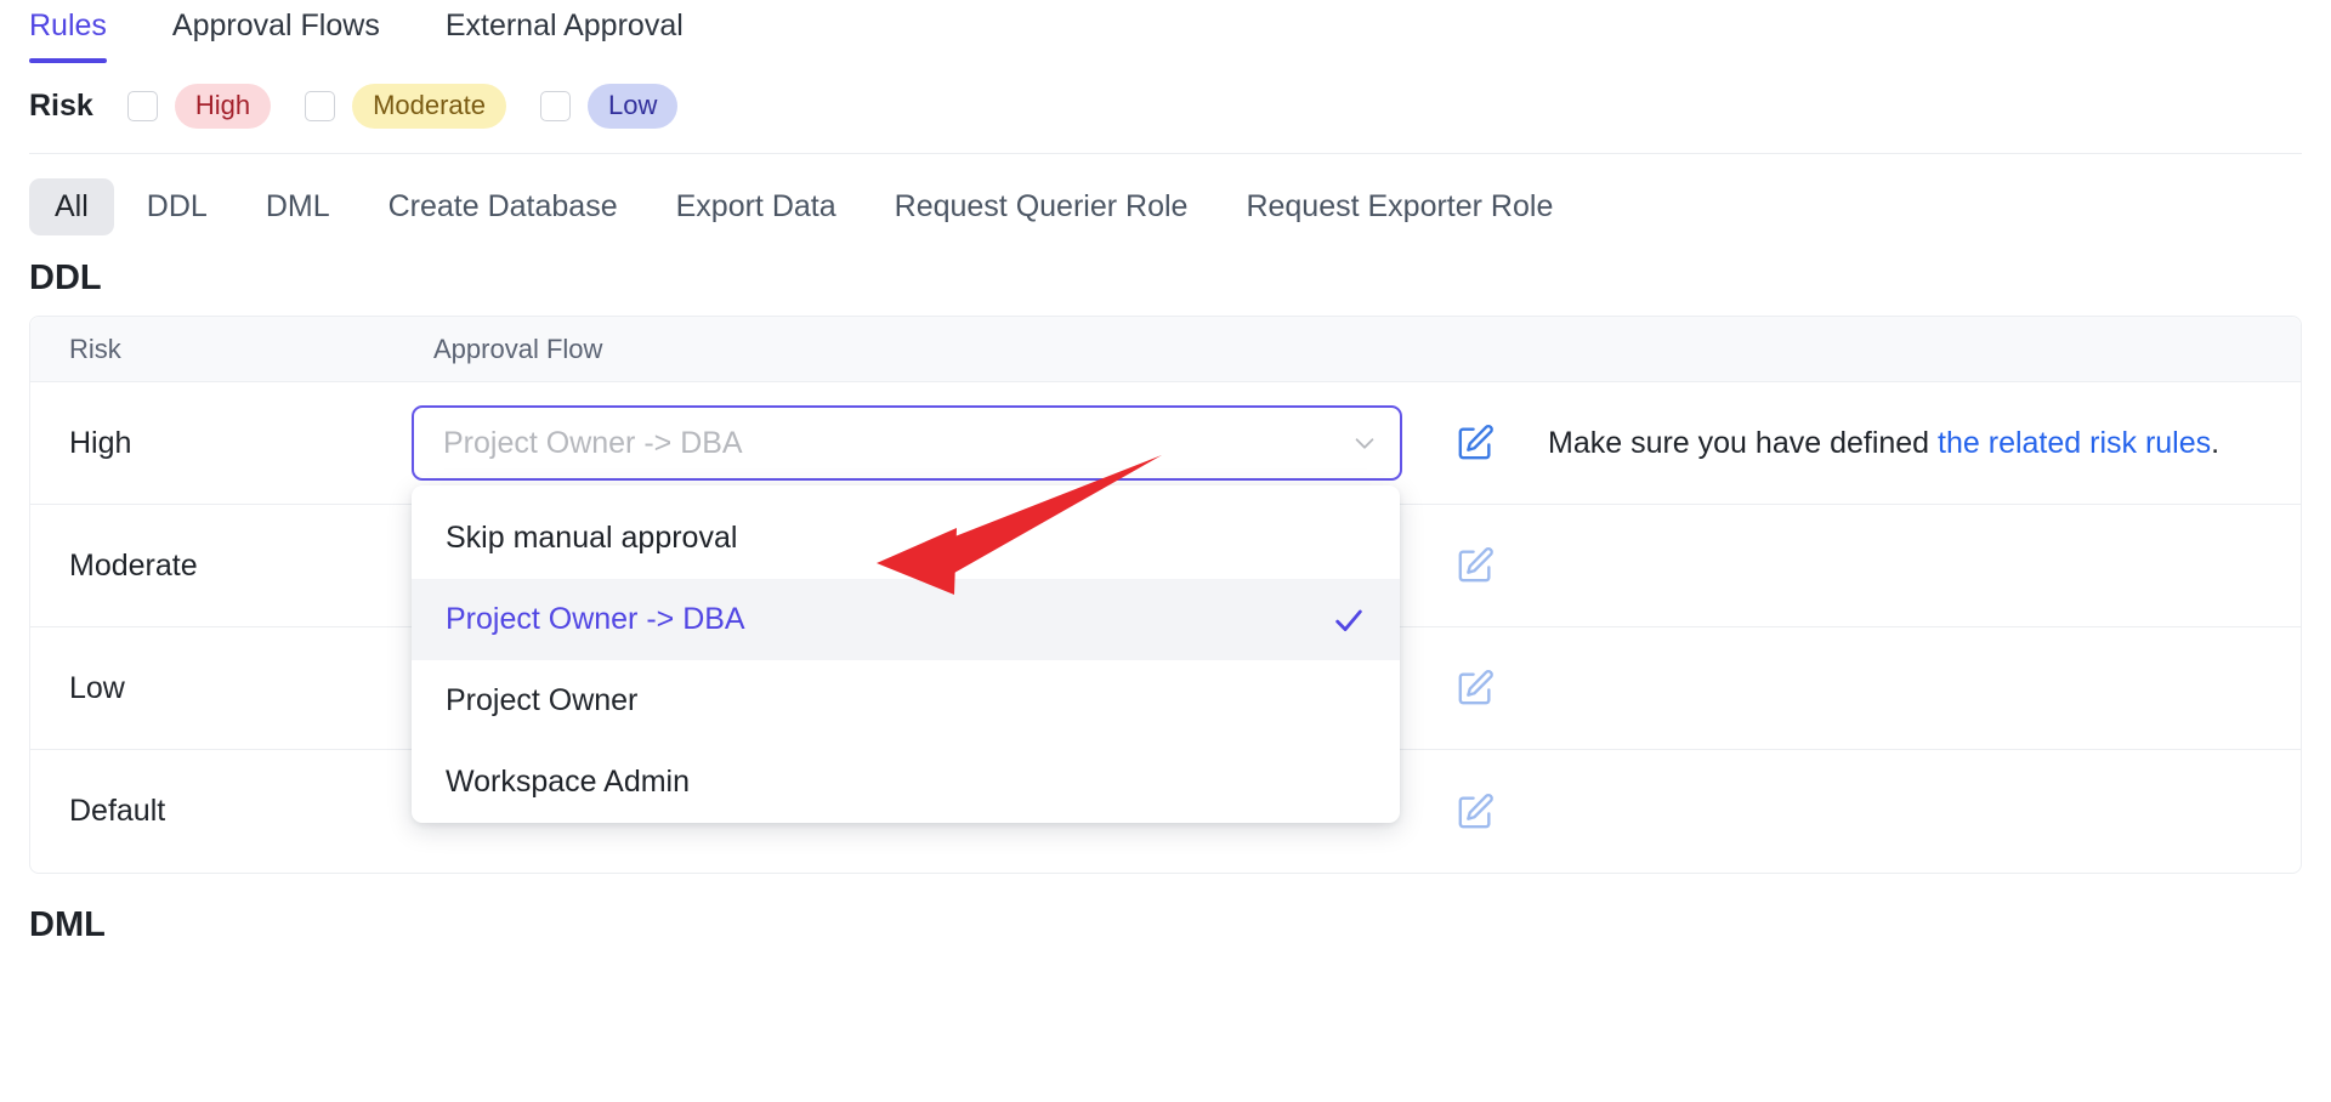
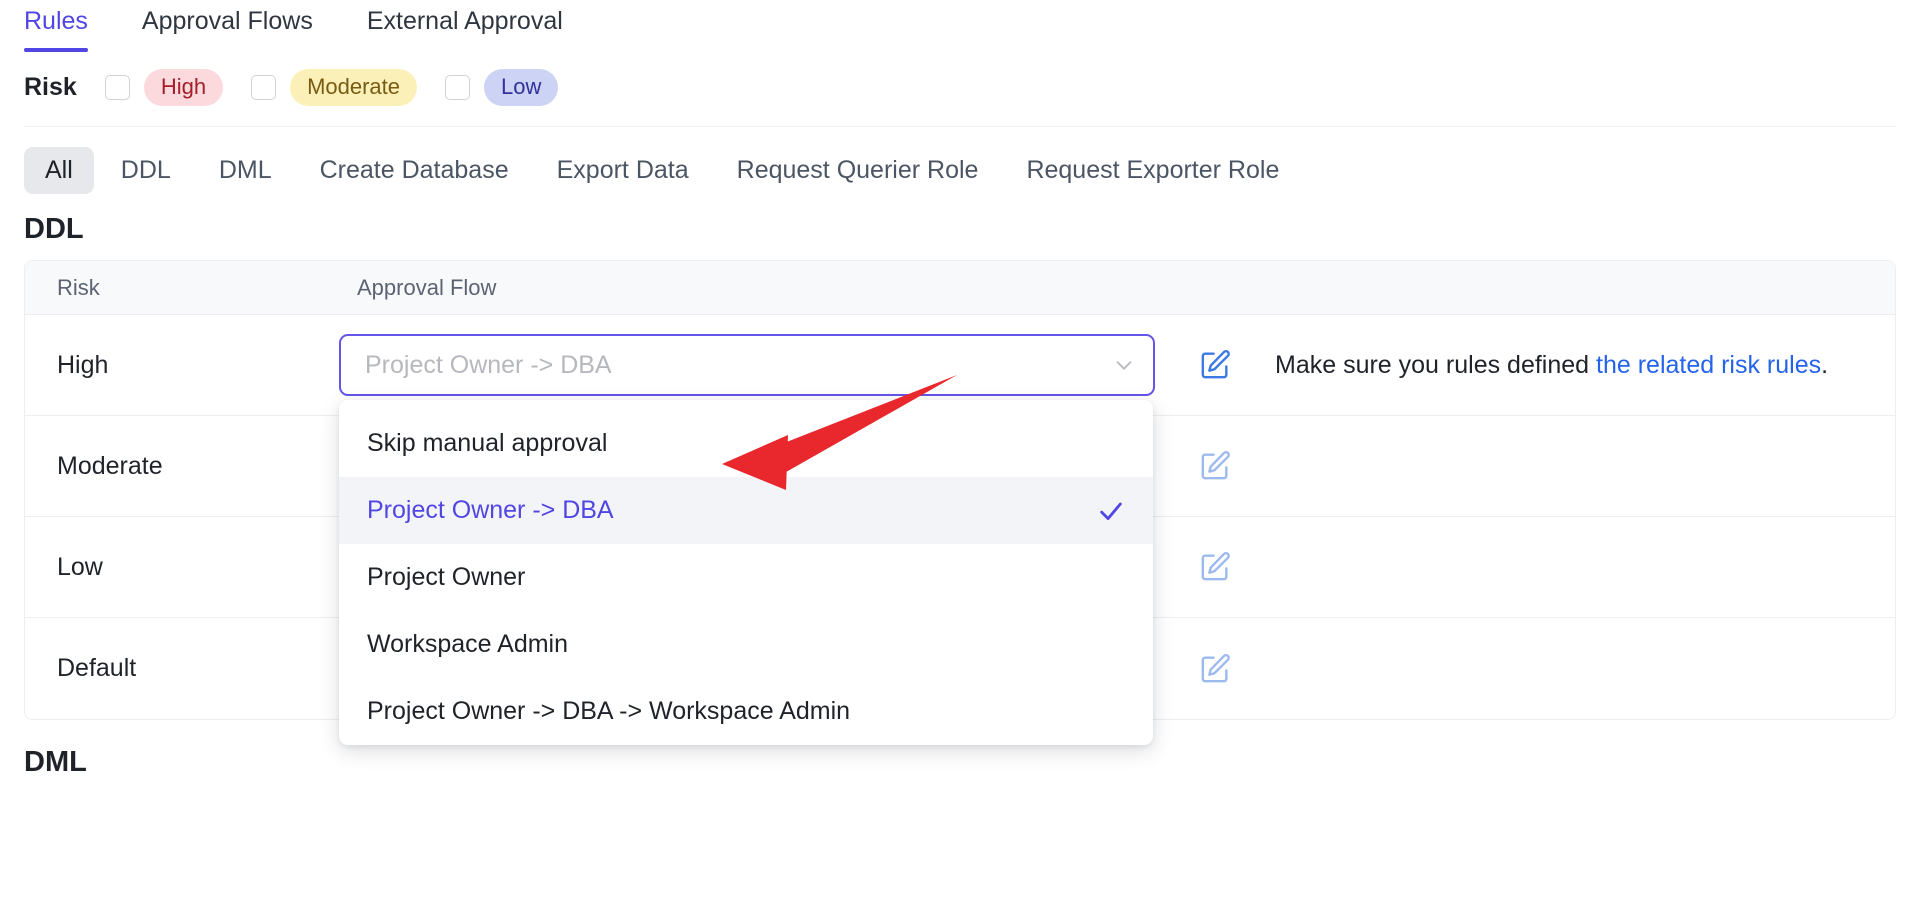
  Rules
  Approval Flows
  External Approval
  Risk
  High
  Moderate
  Low
  All
  DDL
  DML
  Create Database
  Export Data
  Request Querier Role
  Request Exporter Role
  DDL
  Risk
  Approval Flow
  High
  Project Owner -> DBA
  Skip manual approval
  Project Owner -> DBA
  Project Owner
  Workspace Admin
+ Project Owner -> DBA -> Workspace Admin
- Make sure you have defined the related risk rules.
+ Make sure you rules defined the related risk rules.
  Moderate
  Low
  Default
  DML
